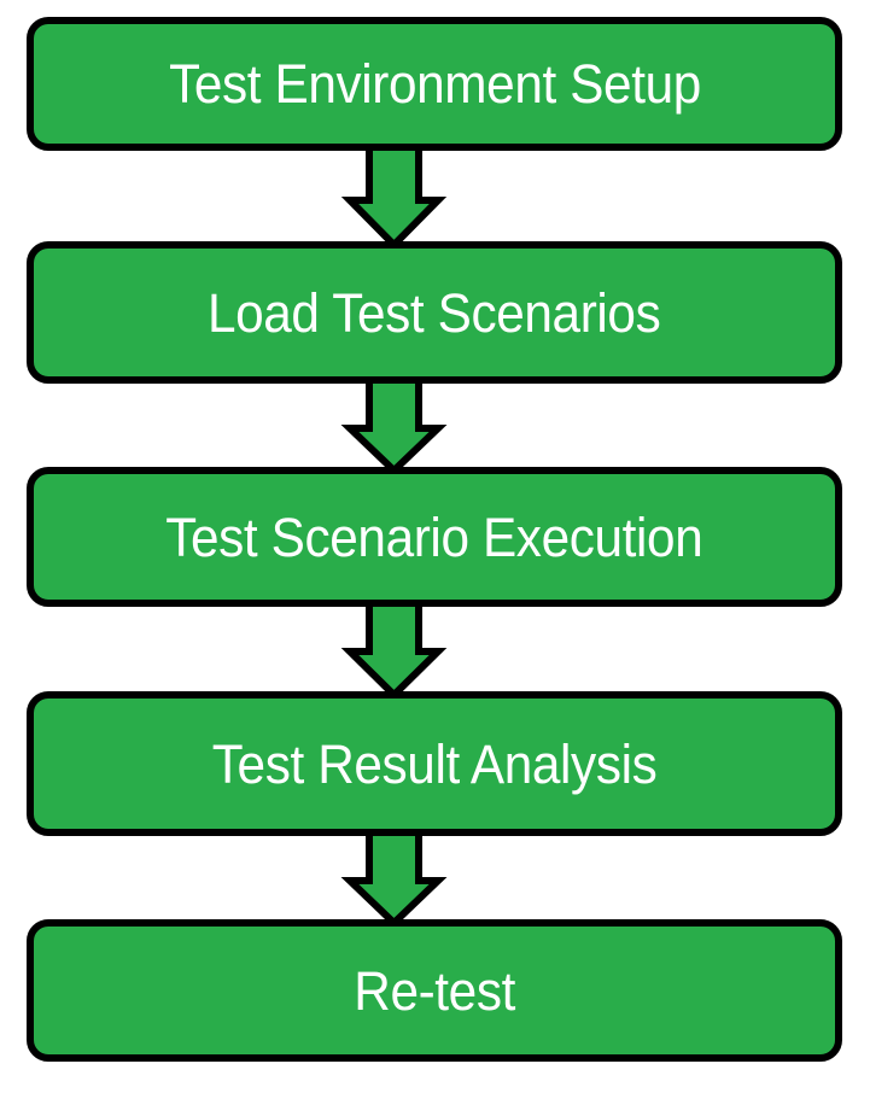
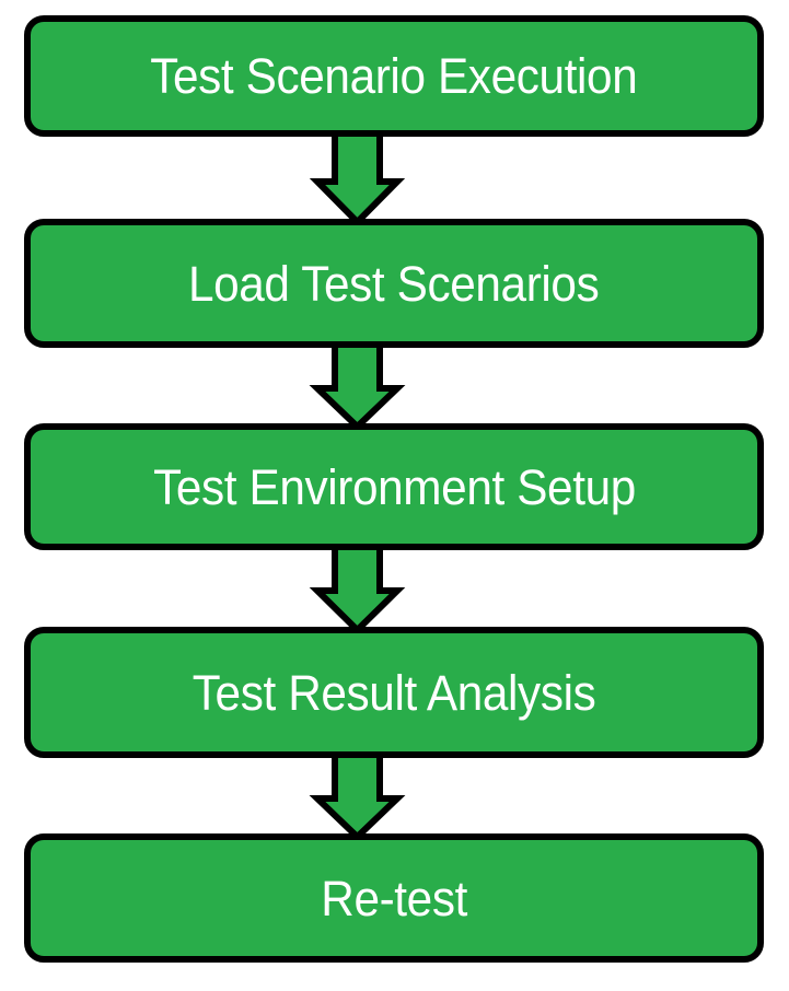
- Test Environment Setup
+ Test Scenario Execution
  Load Test Scenarios
- Test Scenario Execution
+ Test Environment Setup
  Test Result Analysis
  Re-test
